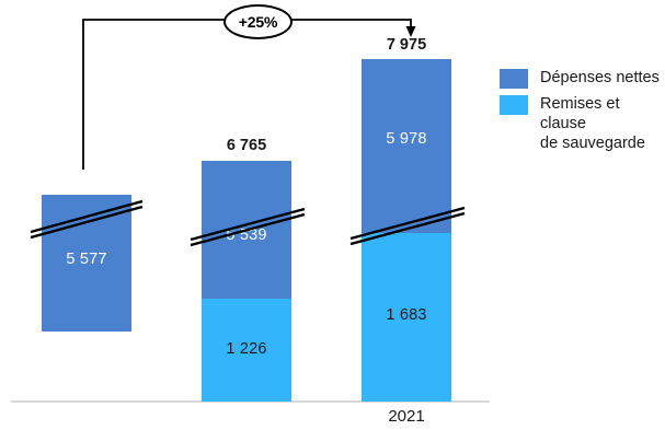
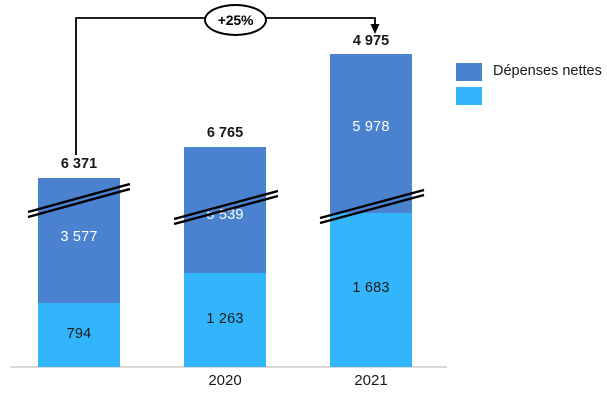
+ 6 371
- 5 577
+ 3 577
+ 794
  6 765
  539
- 1 226
+ 1 263
+ 2020
- 7 975
+ 4 975
  5 978
  1 683
  2021
  +25%
  Dépenses nettes
- Remises et clause
- de sauvegarde
